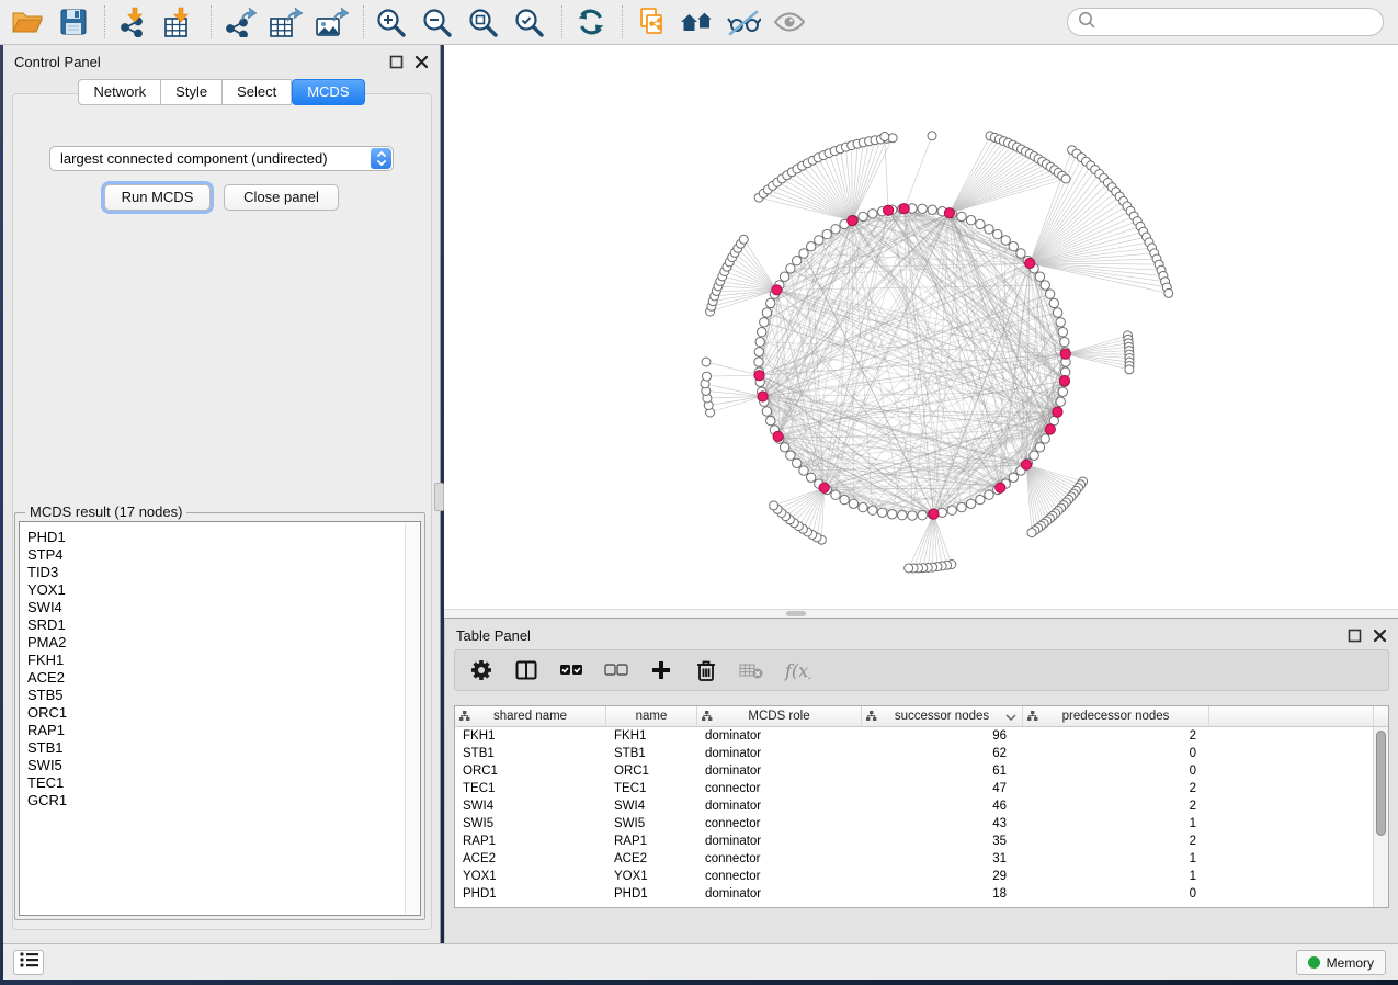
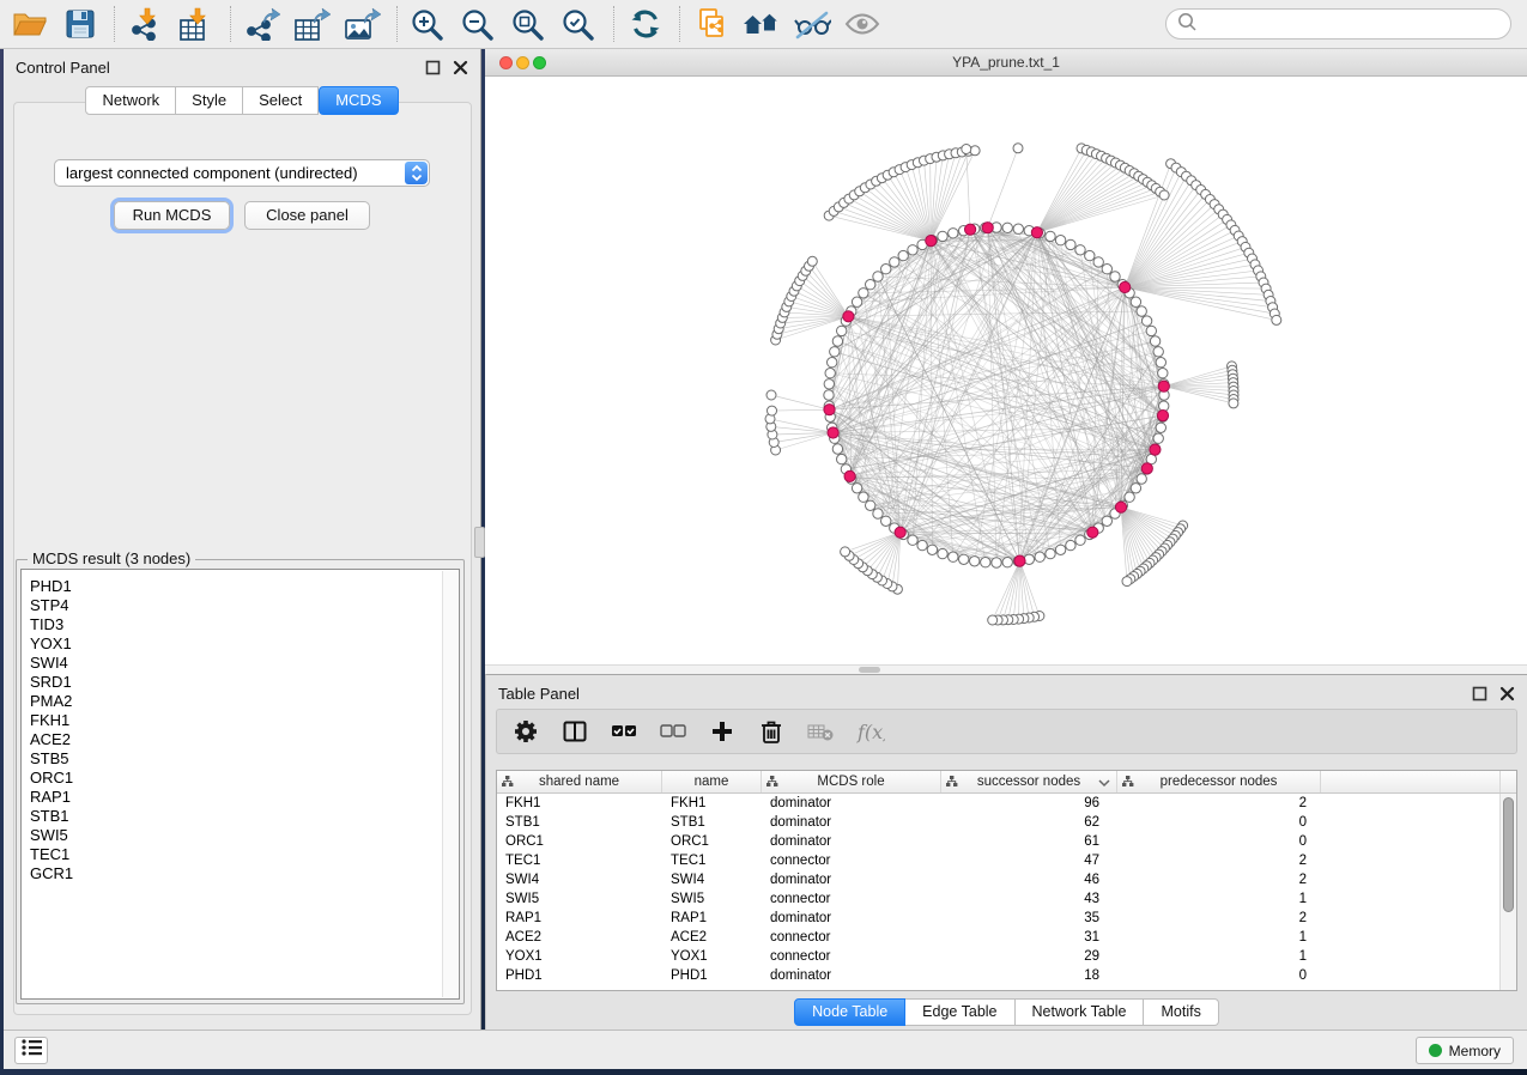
  Control Panel
  Network
  Style
  Select
  MCDS
  largest connected component (undirected)
  Run MCDS
  Close panel
- MCDS result (17 nodes)
+ MCDS result (3 nodes)
  PHD1
  STP4
  TID3
  YOX1
  SWI4
  SRD1
  PMA2
  FKH1
  ACE2
  STB5
  ORC1
  RAP1
  STB1
  SWI5
  TEC1
  GCR1
+ YPA_prune.txt_1
  Table Panel
  f(x
  shared name
  name
  MCDS role
  successor nodes
  predecessor nodes
  FKH1
  FKH1
  dominator
  96
  2
  STB1
  STB1
  dominator
  62
  0
  ORC1
  ORC1
  dominator
  61
  0
  TEC1
  TEC1
  connector
  47
  2
  SWI4
  SWI4
  dominator
  46
  2
  SWI5
  SWI5
  connector
  43
  1
  RAP1
  RAP1
  dominator
  35
  2
  ACE2
  ACE2
  connector
  31
  1
  YOX1
  YOX1
  connector
  29
  1
  PHD1
  PHD1
  dominator
  18
  0
+ Node Table
+ Edge Table
+ Network Table
+ Motifs
  Memory
